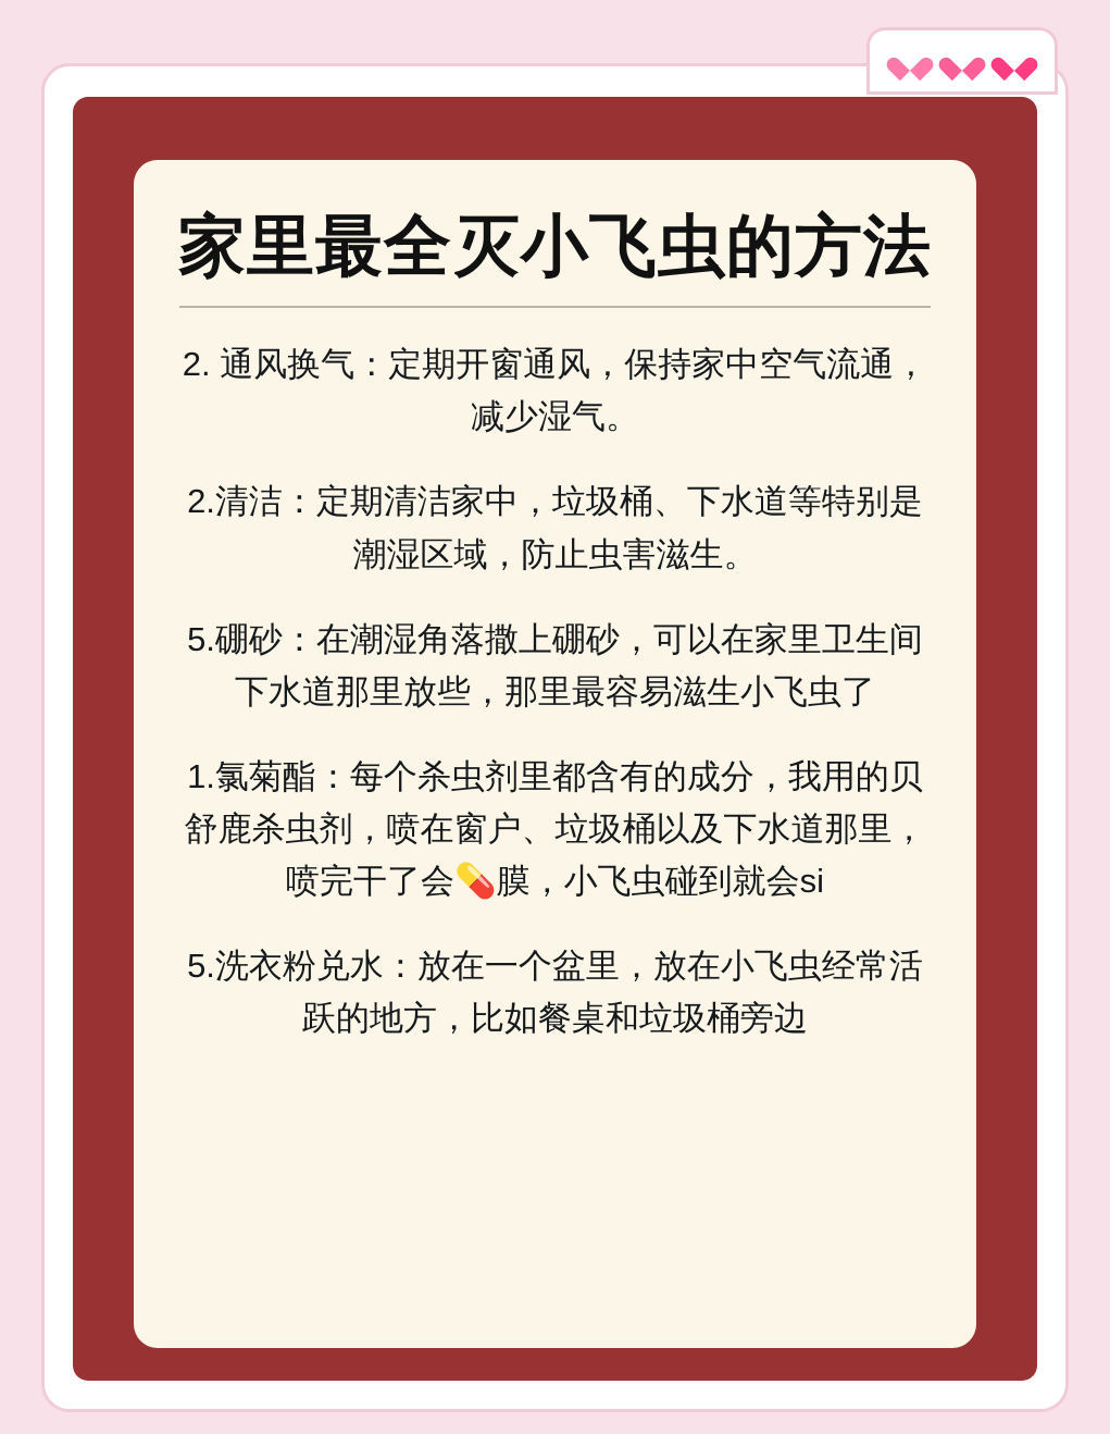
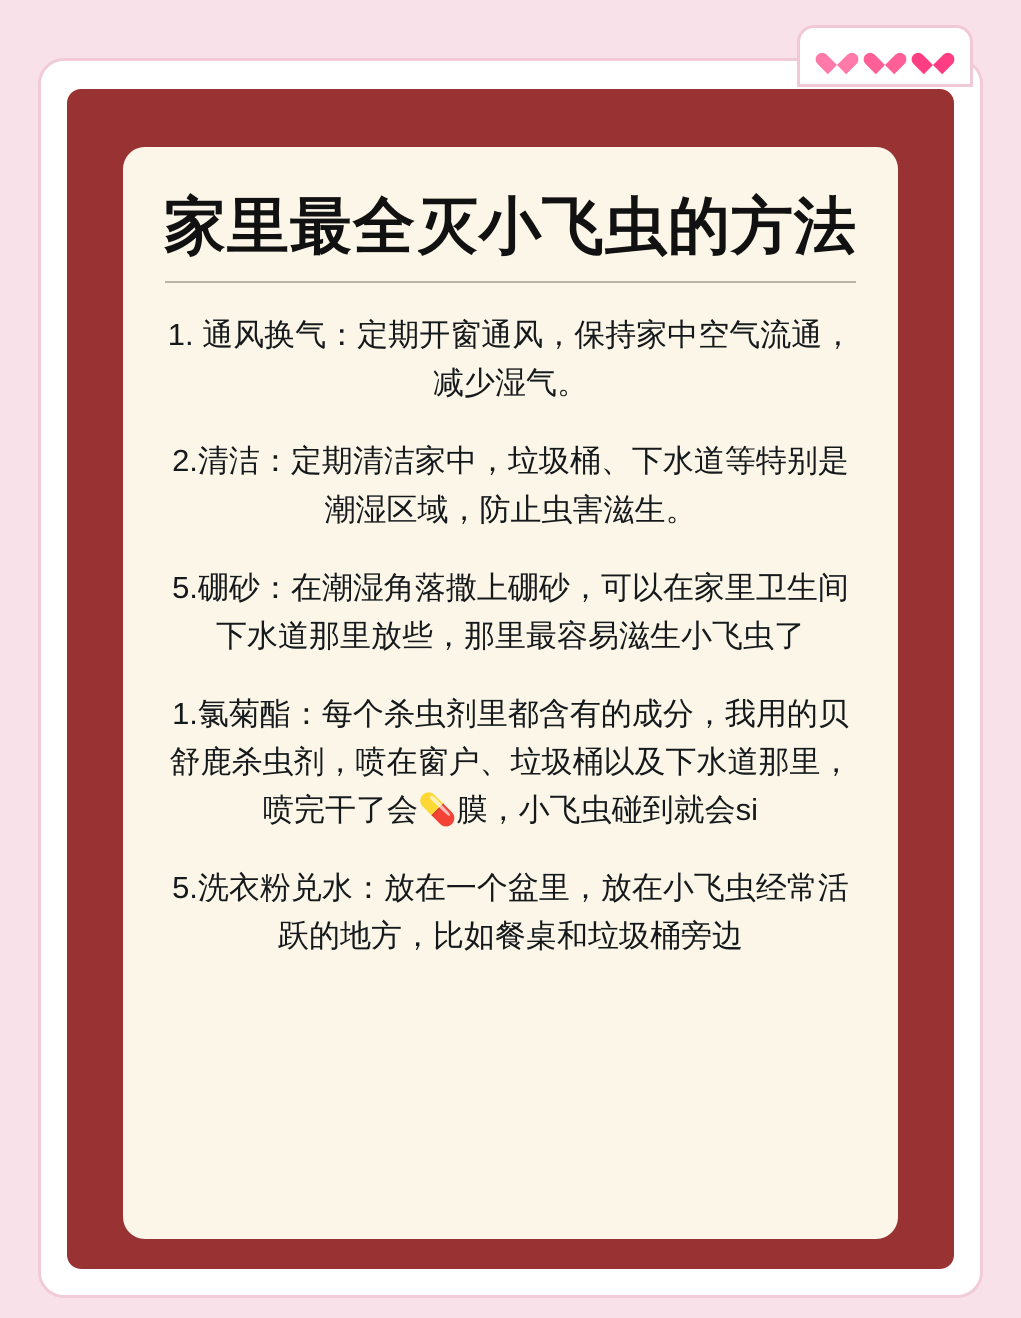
  家里最全灭小飞虫的方法
- 2. 通风换气：定期开窗通风，保持家中空气流通，减少湿气。
+ 1. 通风换气：定期开窗通风，保持家中空气流通，减少湿气。
  2.清洁：定期清洁家中，垃圾桶、下水道等特别是潮湿区域，防止虫害滋生。
  5.硼砂：在潮湿角落撒上硼砂，可以在家里卫生间下水道那里放些，那里最容易滋生小飞虫了
  1.氯菊酯：每个杀虫剂里都含有的成分，我用的贝舒鹿杀虫剂，喷在窗户、垃圾桶以及下水道那里，喷完干了会💊膜，小飞虫碰到就会si
  5.洗衣粉兑水：放在一个盆里，放在小飞虫经常活跃的地方，比如餐桌和垃圾桶旁边
